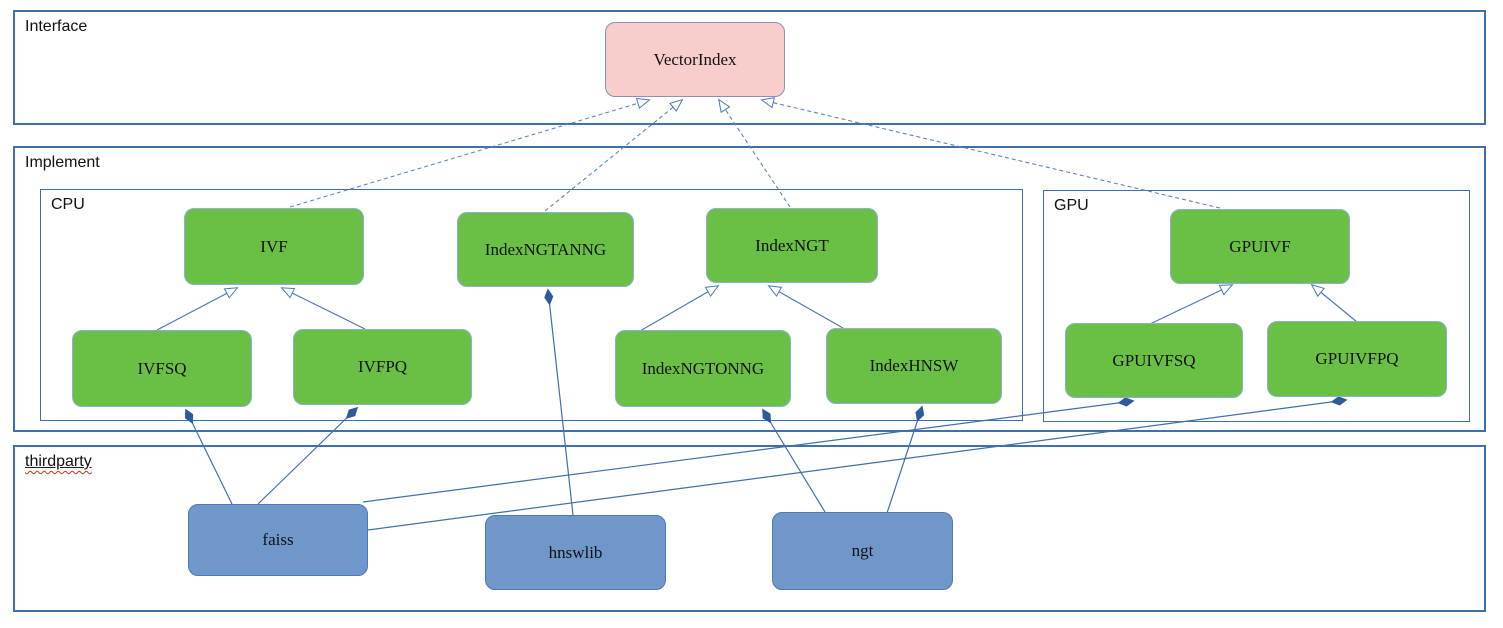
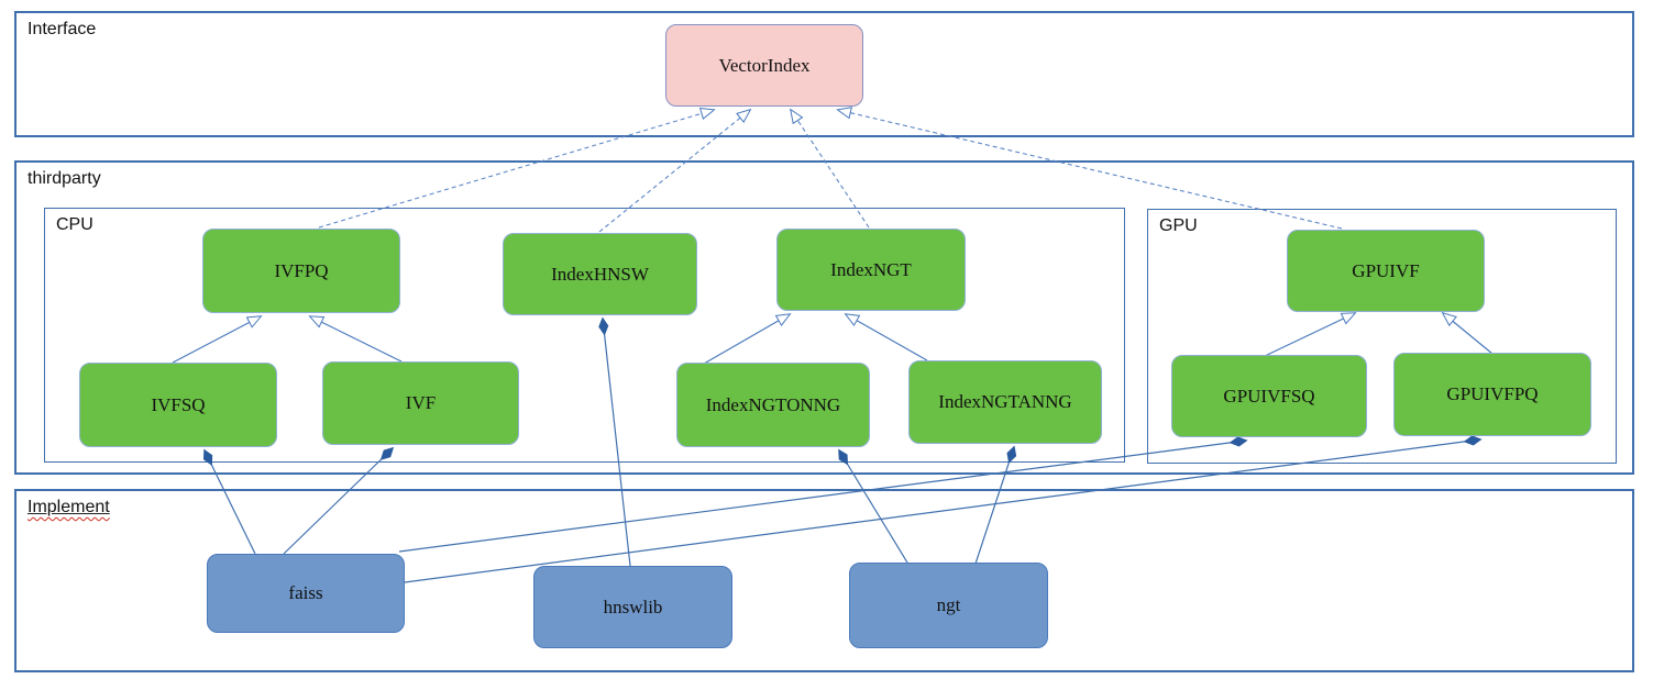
  Interface
- Implement
+ thirdparty
  CPU
  GPU
- thirdparty
+ Implement
  VectorIndex
- IVF
+ IVFPQ
- IndexNGTANNG
+ IndexHNSW
  IndexNGT
  IVFSQ
- IVFPQ
+ IVF
  IndexNGTONNG
- IndexHNSW
+ IndexNGTANNG
  GPUIVF
  GPUIVFSQ
  GPUIVFPQ
  faiss
  hnswlib
  ngt
